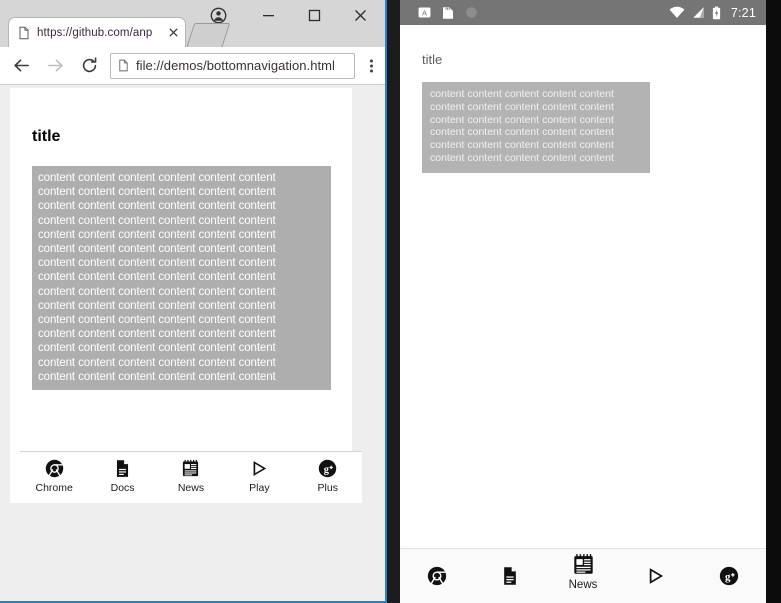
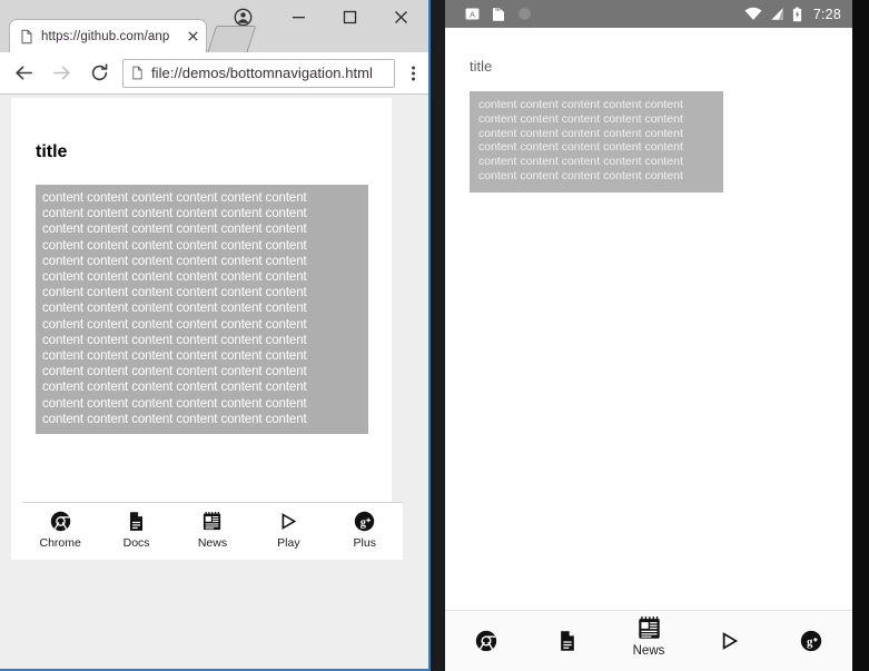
  https://github.com/anp
  file://demos/bottomnavigation.html
  title
  content content content content content content
  content content content content content content
  content content content content content content
  content content content content content content
  content content content content content content
  content content content content content content
  content content content content content content
  content content content content content content
  content content content content content content
  content content content content content content
  content content content content content content
  content content content content content content
  content content content content content content
  content content content content content content
  content content content content content content
  Chrome
  Docs
  News
  Play
  g
  Plus
  A
- 7:21
+ 7:28
  title
  content content content content content
  content content content content content
  content content content content content
  content content content content content
  content content content content content
  content content content content content
  News
  g
